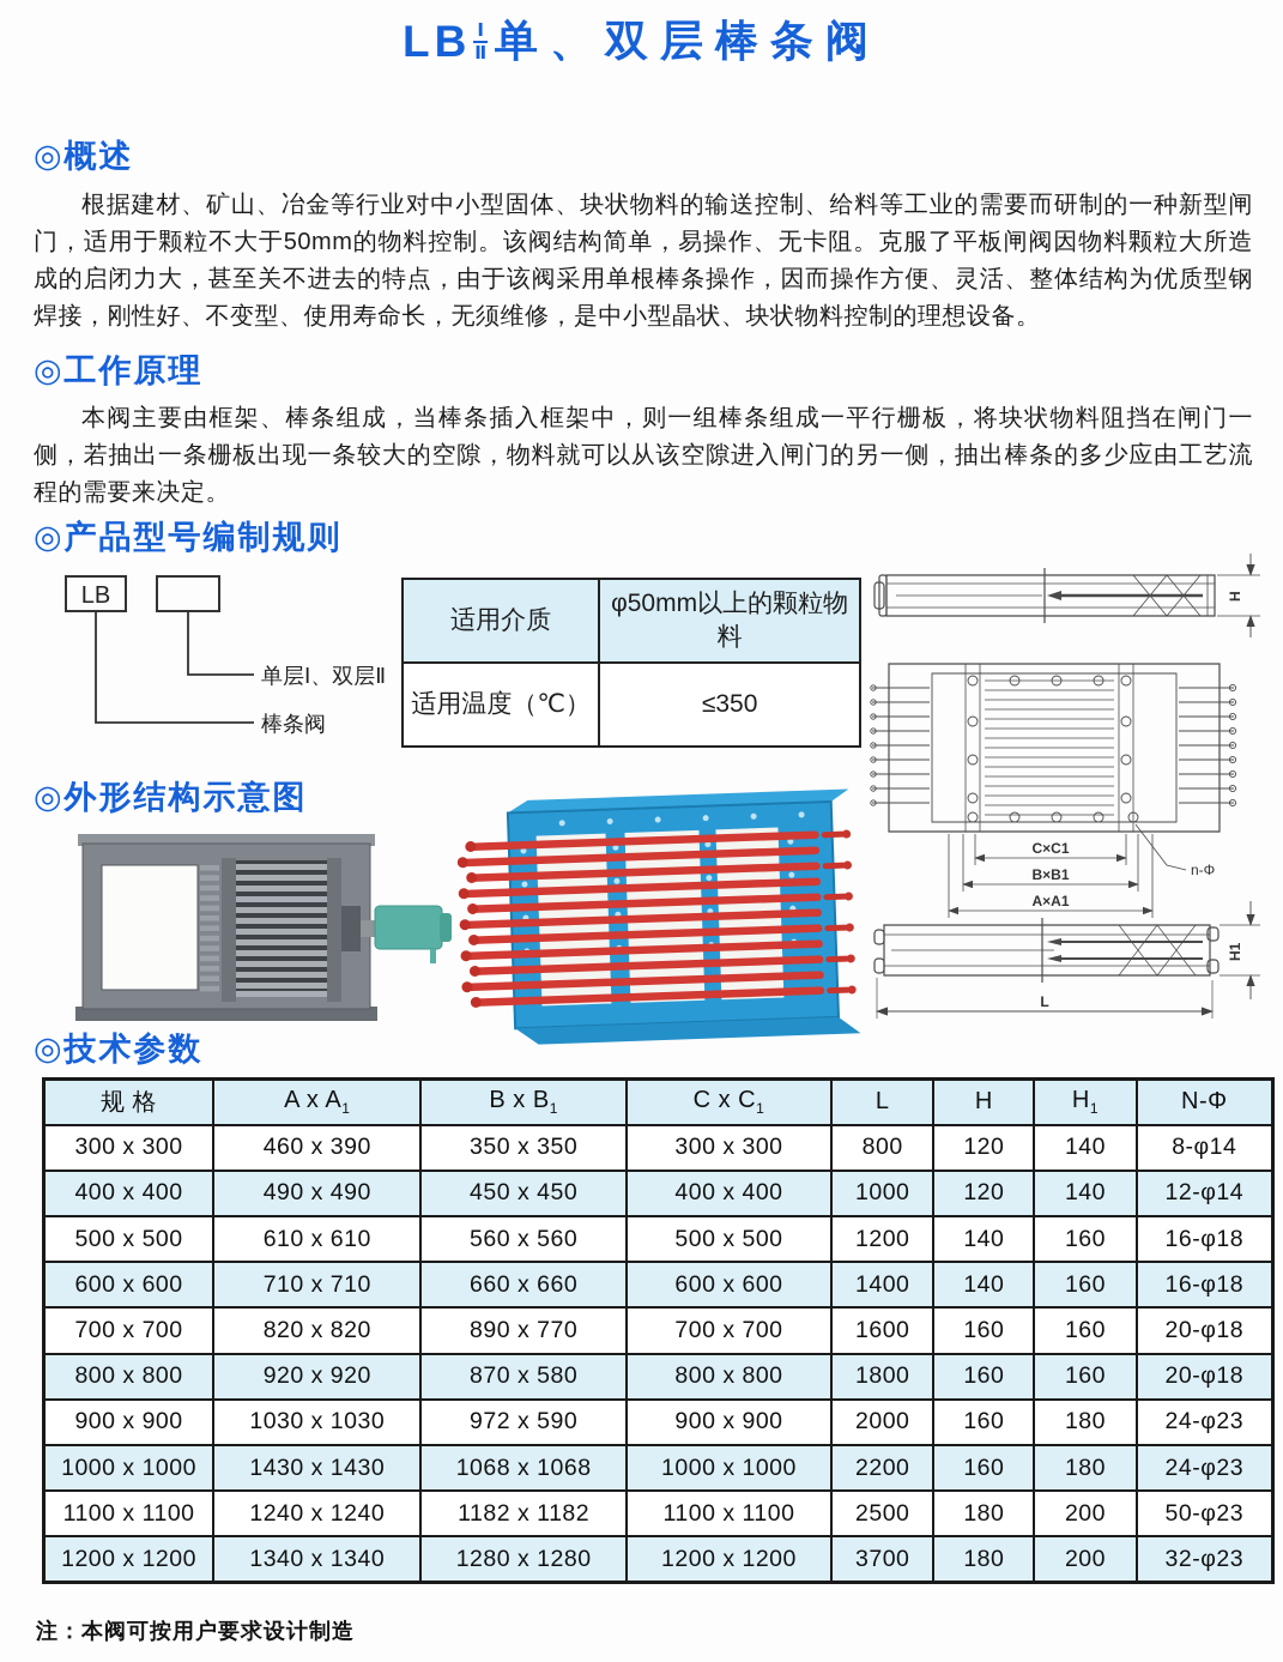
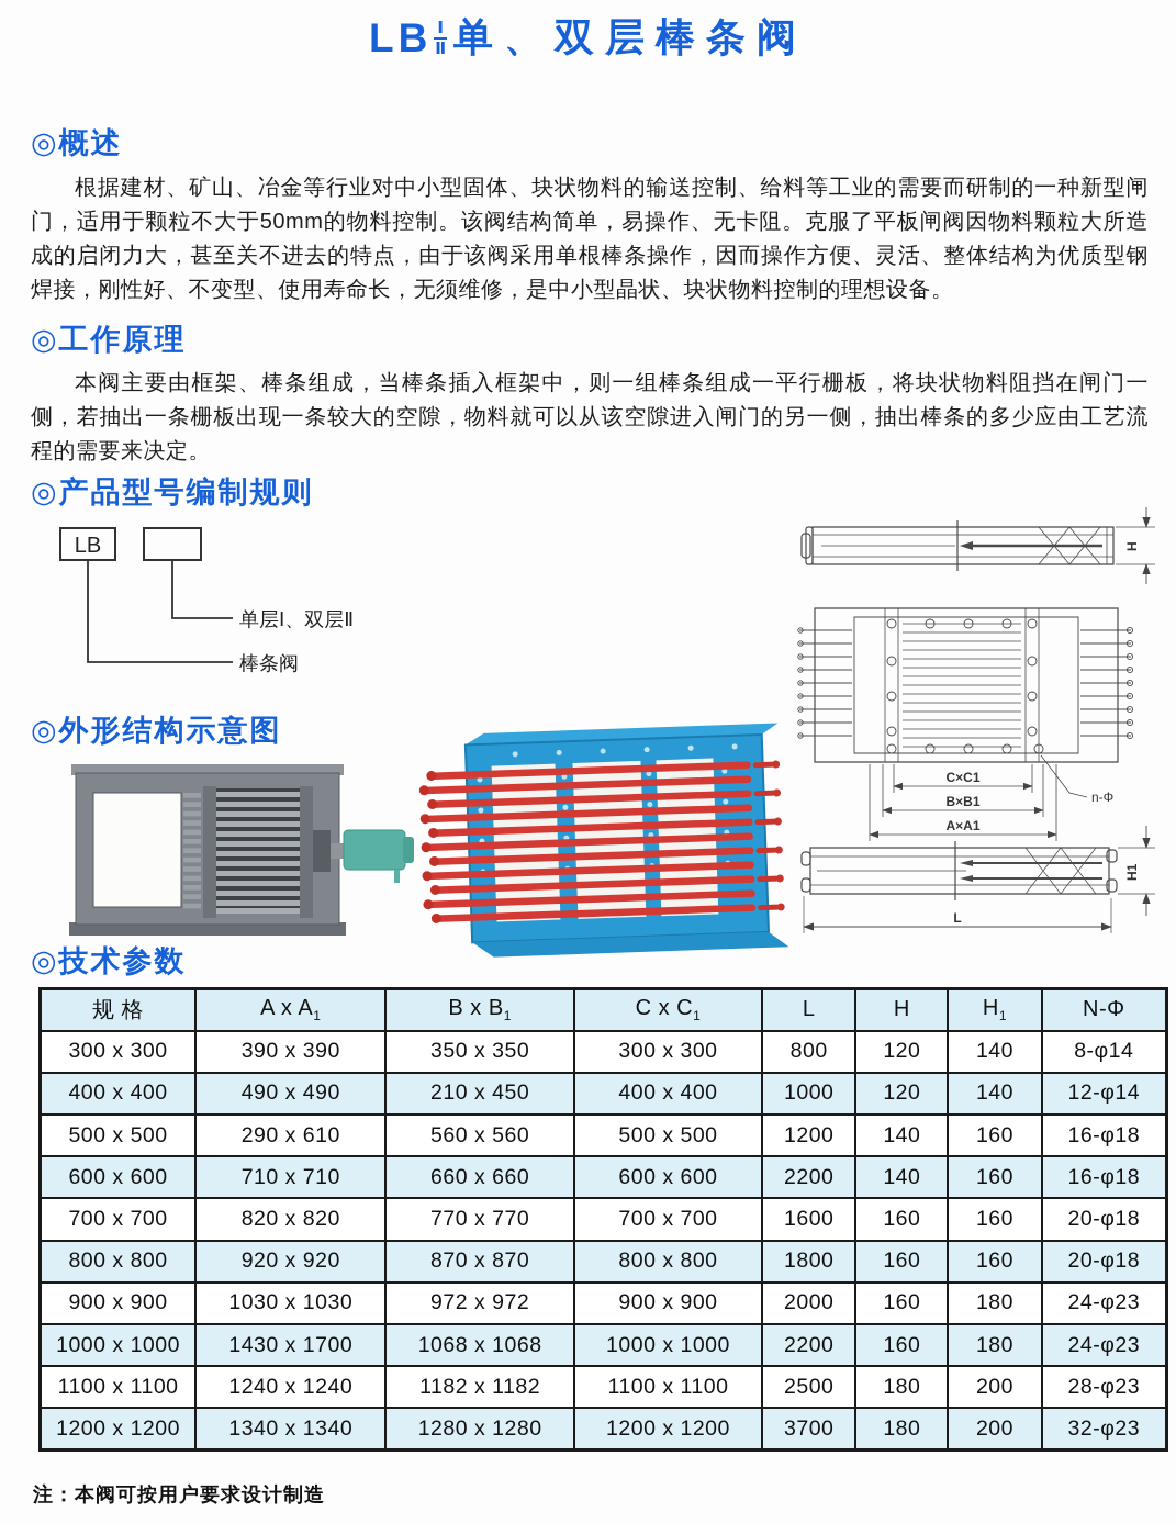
  LB
  Ⅰ
  Ⅱ
  单、双层棒条阀
  ◎概述
  根据建材、矿山、冶金等行业对中小型固体、块状物料的输送控制、给料等工业的需要而研制的一种新型闸门，适用于颗粒不大于50mm的物料控制。该阀结构简单，易操作、无卡阻。克服了平板闸阀因物料颗粒大所造成的启闭力大，甚至关不进去的特点，由于该阀采用单根棒条操作，因而操作方便、灵活、整体结构为优质型钢焊接，刚性好、不变型、使用寿命长，无须维修，是中小型晶状、块状物料控制的理想设备。
  ◎工作原理
  本阀主要由框架、棒条组成，当棒条插入框架中，则一组棒条组成一平行栅板，将块状物料阻挡在闸门一侧，若抽出一条栅板出现一条较大的空隙，物料就可以从该空隙进入闸门的另一侧，抽出棒条的多少应由工艺流程的需要来决定。
  ◎产品型号编制规则
  LB
  单层Ⅰ、双层Ⅱ
  棒条阀
- 适用介质	φ50mm以上的颗粒物料
- 适用温度（℃）	≤350
  C×C1
  B×B1
  A×A1
  n-Φ
  L
  ◎外形结构示意图
  ◎技术参数
  规 格	A x A1	B x B1	C x C1	L	H	H1	N-Φ
- 300 x 300	460 x 390	350 x 350	300 x 300	800	120	140	8-φ14
+ 300 x 300	390 x 390	350 x 350	300 x 300	800	120	140	8-φ14
- 400 x 400	490 x 490	450 x 450	400 x 400	1000	120	140	12-φ14
+ 400 x 400	490 x 490	210 x 450	400 x 400	1000	120	140	12-φ14
- 500 x 500	610 x 610	560 x 560	500 x 500	1200	140	160	16-φ18
+ 500 x 500	290 x 610	560 x 560	500 x 500	1200	140	160	16-φ18
- 600 x 600	710 x 710	660 x 660	600 x 600	1400	140	160	16-φ18
+ 600 x 600	710 x 710	660 x 660	600 x 600	2200	140	160	16-φ18
- 700 x 700	820 x 820	890 x 770	700 x 700	1600	160	160	20-φ18
+ 700 x 700	820 x 820	770 x 770	700 x 700	1600	160	160	20-φ18
- 800 x 800	920 x 920	870 x 580	800 x 800	1800	160	160	20-φ18
+ 800 x 800	920 x 920	870 x 870	800 x 800	1800	160	160	20-φ18
- 900 x 900	1030 x 1030	972 x 590	900 x 900	2000	160	180	24-φ23
+ 900 x 900	1030 x 1030	972 x 972	900 x 900	2000	160	180	24-φ23
- 1000 x 1000	1430 x 1430	1068 x 1068	1000 x 1000	2200	160	180	24-φ23
+ 1000 x 1000	1430 x 1700	1068 x 1068	1000 x 1000	2200	160	180	24-φ23
- 1100 x 1100	1240 x 1240	1182 x 1182	1100 x 1100	2500	180	200	50-φ23
+ 1100 x 1100	1240 x 1240	1182 x 1182	1100 x 1100	2500	180	200	28-φ23
  1200 x 1200	1340 x 1340	1280 x 1280	1200 x 1200	3700	180	200	32-φ23
  注：本阀可按用户要求设计制造
